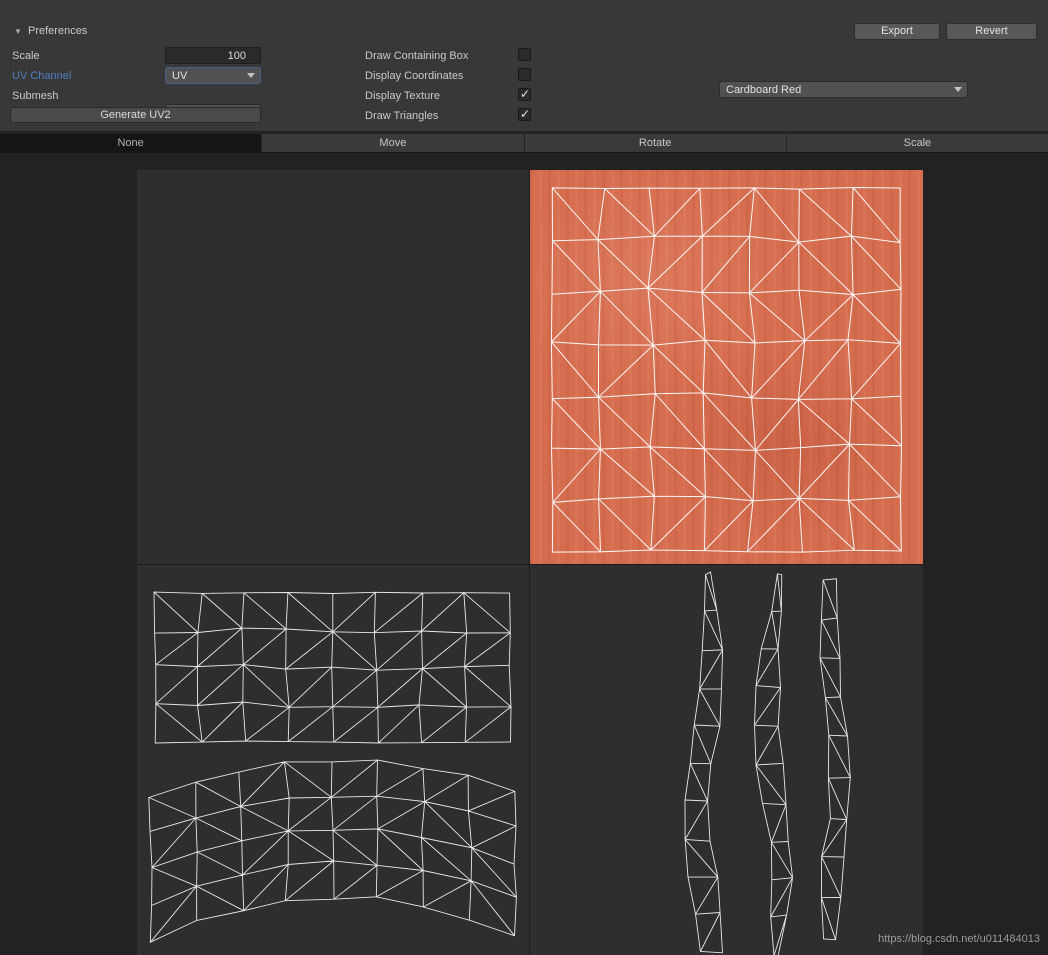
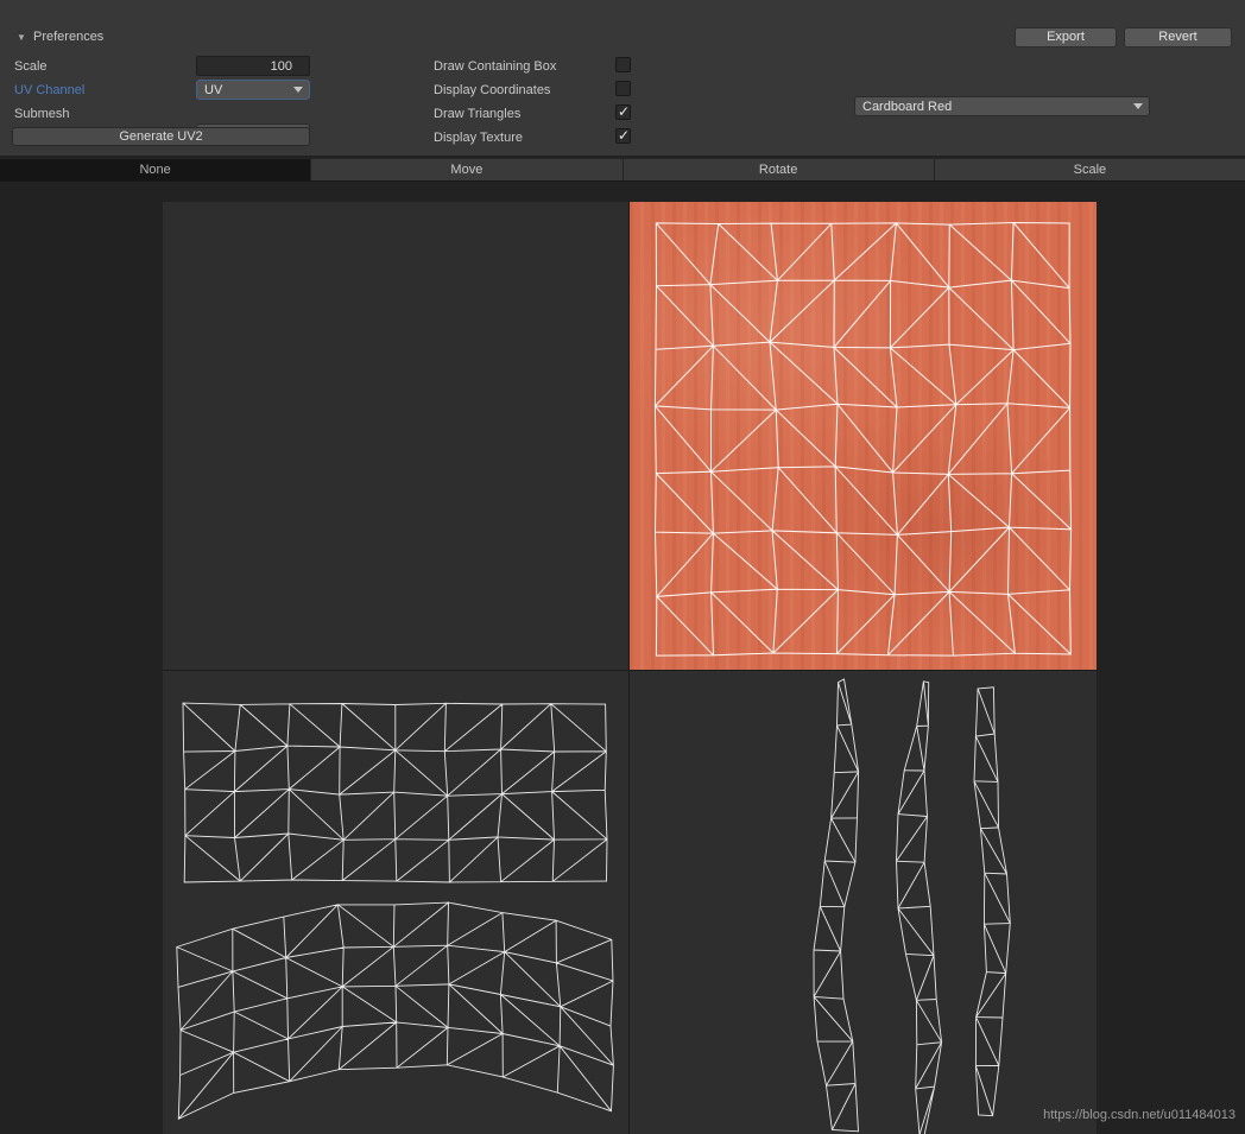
  ▼
  Preferences
  Export
  Revert
  Scale
  100
  UV Channel
  UV
  Submesh
  Generate UV2
  Draw Containing Box
  Display Coordinates
- Display Texture
+ Draw Triangles
  ✓
- Draw Triangles
+ Display Texture
  ✓
  Cardboard Red
  None
  Move
  Rotate
  Scale
  https://blog.csdn.net/u011484013
